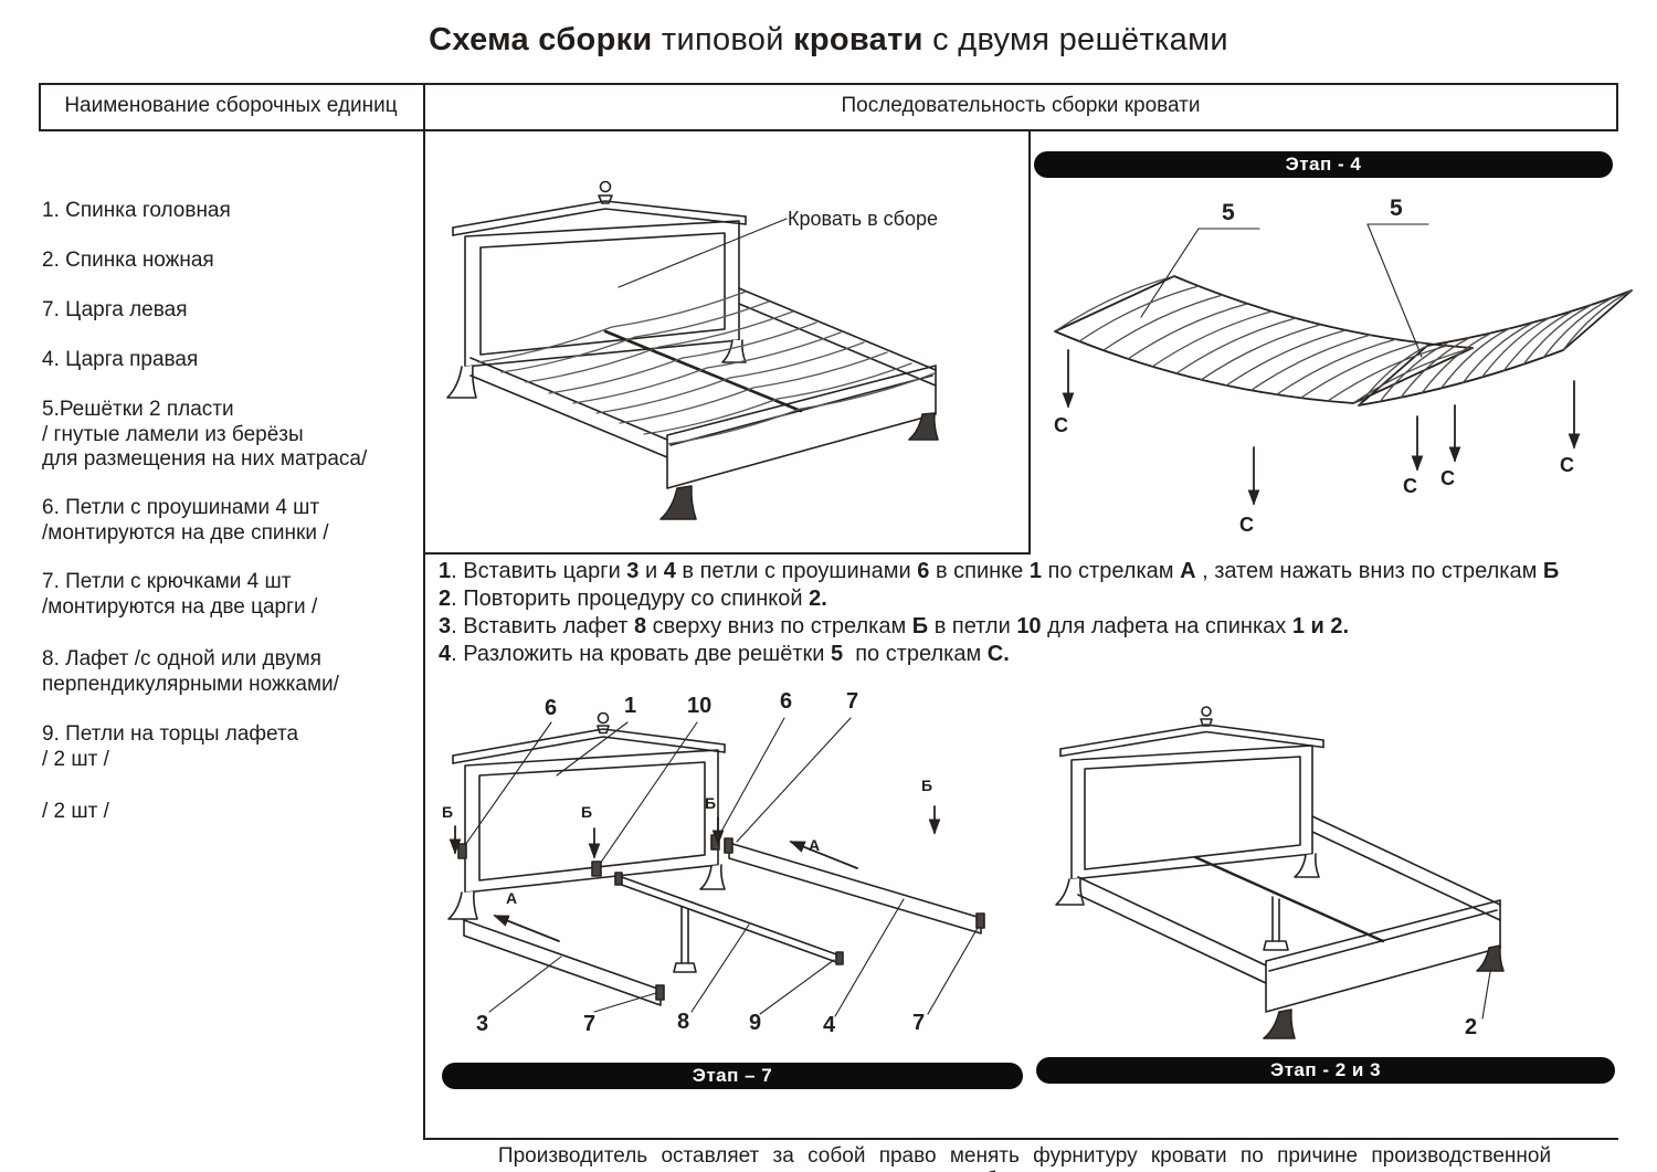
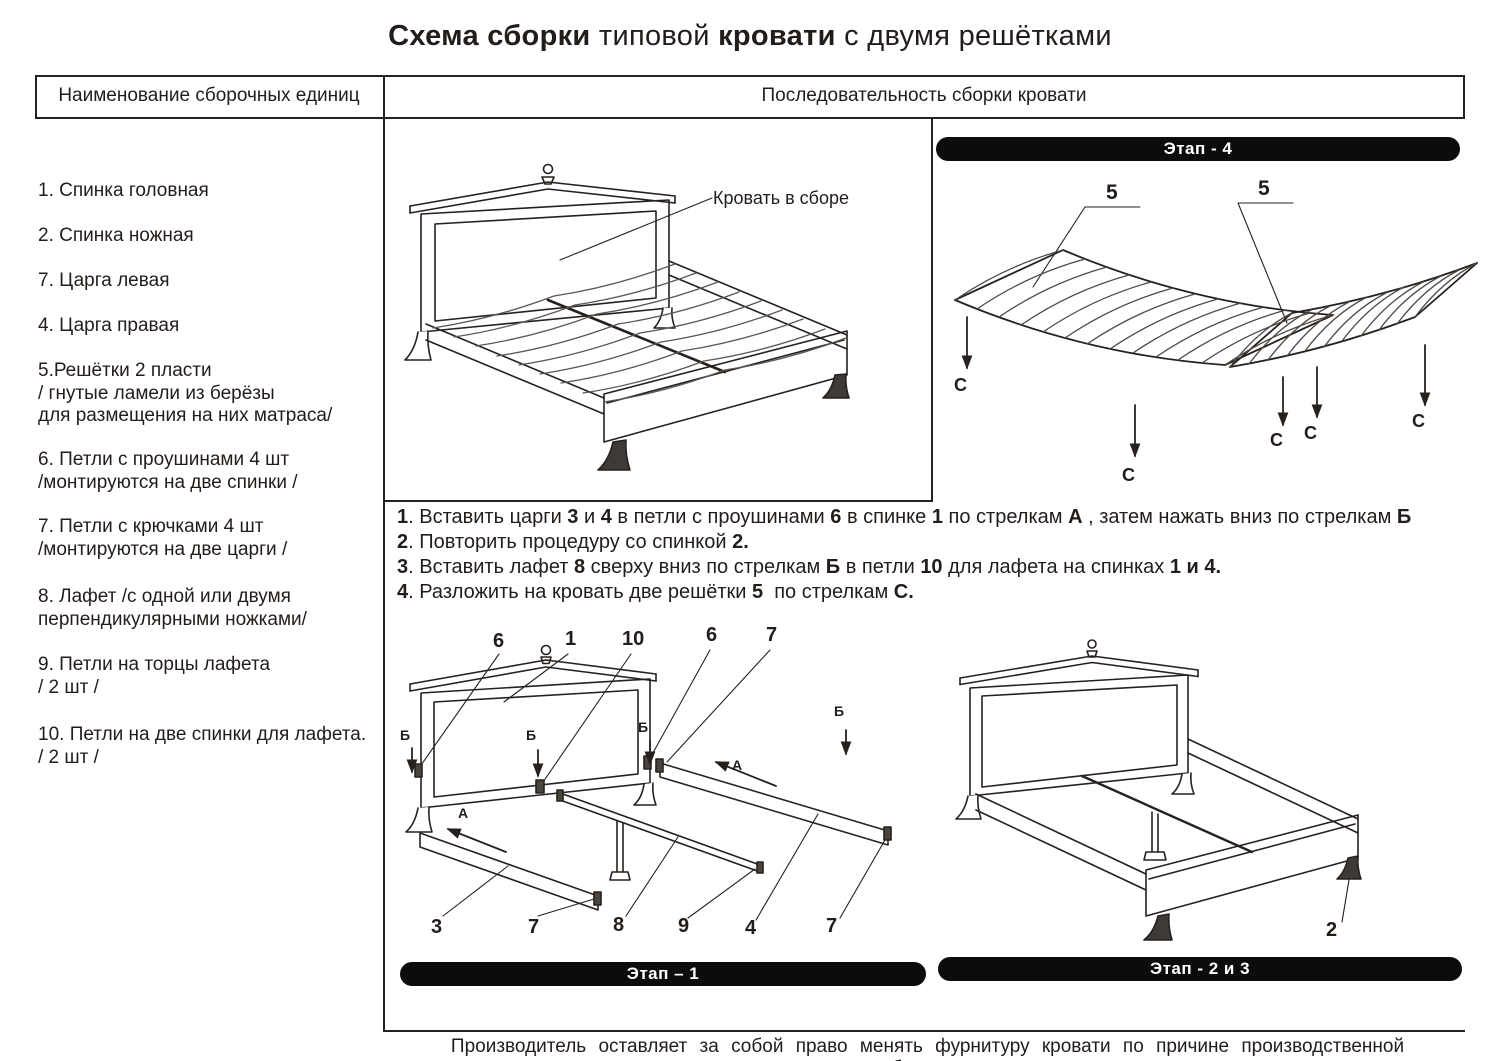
  Схема сборки типовой кровати с двумя решётками
  Наименование сборочных единиц
  Последовательность сборки кровати
  1. Спинка головная
  2. Спинка ножная
  7. Царга левая
  4. Царга правая
  5.Решётки 2 пласти
  / гнутые ламели из берёзы
  для размещения на них матраса/
  6. Петли с проушинами 4 шт
  /монтируются на две спинки /
  7. Петли с крючками 4 шт
  /монтируются на две царги /
  8. Лафет /с одной или двумя
  перпендикулярными ножками/
  9. Петли на торцы лафета
  / 2 шт /
+ 10. Петли на две спинки для лафета.
  / 2 шт /
  Этап - 4
- Этап – 7
+ Этап – 1
  Этап - 2 и 3
  Кровать в сборе
  5
  5
  С
  С
  С
  С
  С
  1. Вставить царги 3 и 4 в петли с проушинами 6 в спинке 1 по стрелкам А , затем нажать вниз по стрелкам Б
  2. Повторить процедуру со спинкой 2.
- 3. Вставить лафет 8 сверху вниз по стрелкам Б в петли 10 для лафета на спинках 1 и 2.
+ 3. Вставить лафет 8 сверху вниз по стрелкам Б в петли 10 для лафета на спинках 1 и 4.
  4. Разложить на кровать две решётки 5 по стрелкам С.
  6
  1
  10
  6
  7
  3
  7
  8
  9
  4
  7
  Б
  Б
  Б
  Б
  А
  А
  2
  Производитель оставляет за собой право менять фурнитуру кровати по причине производственной
